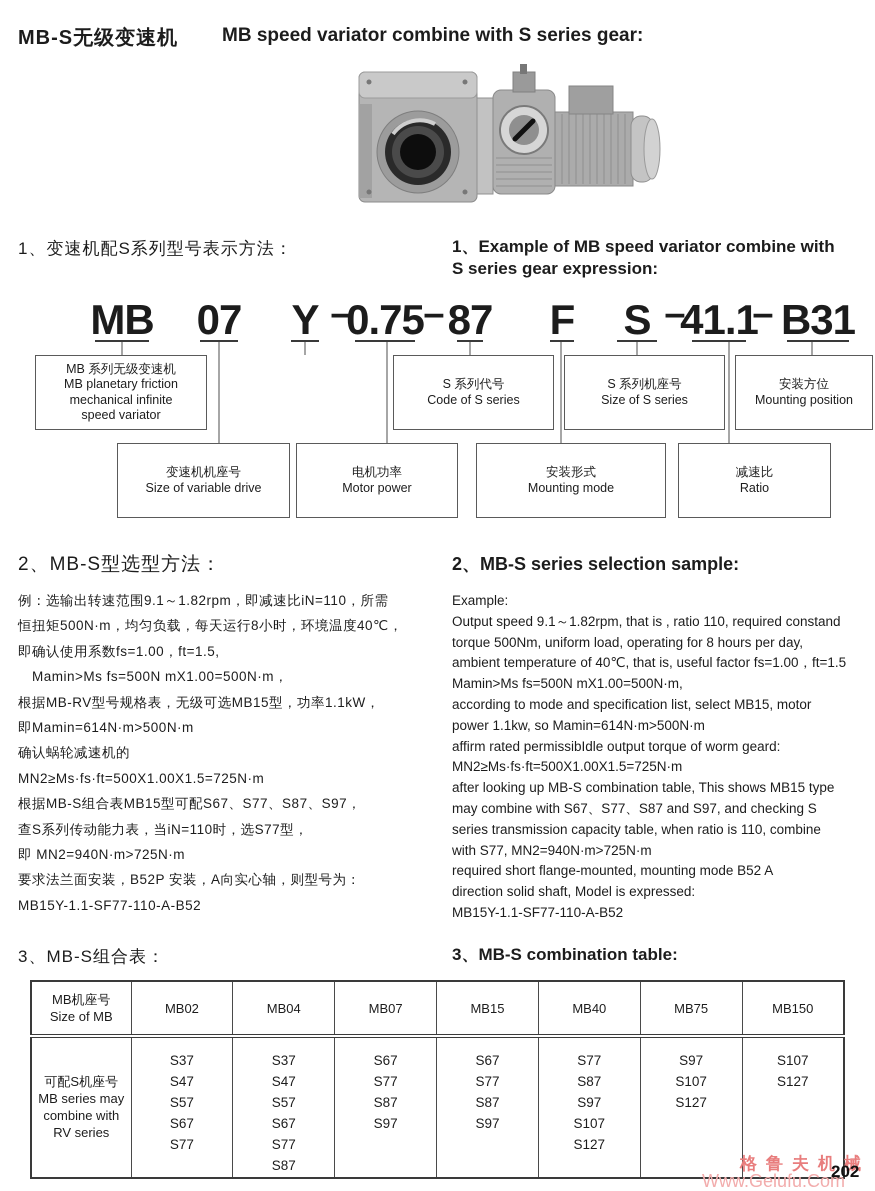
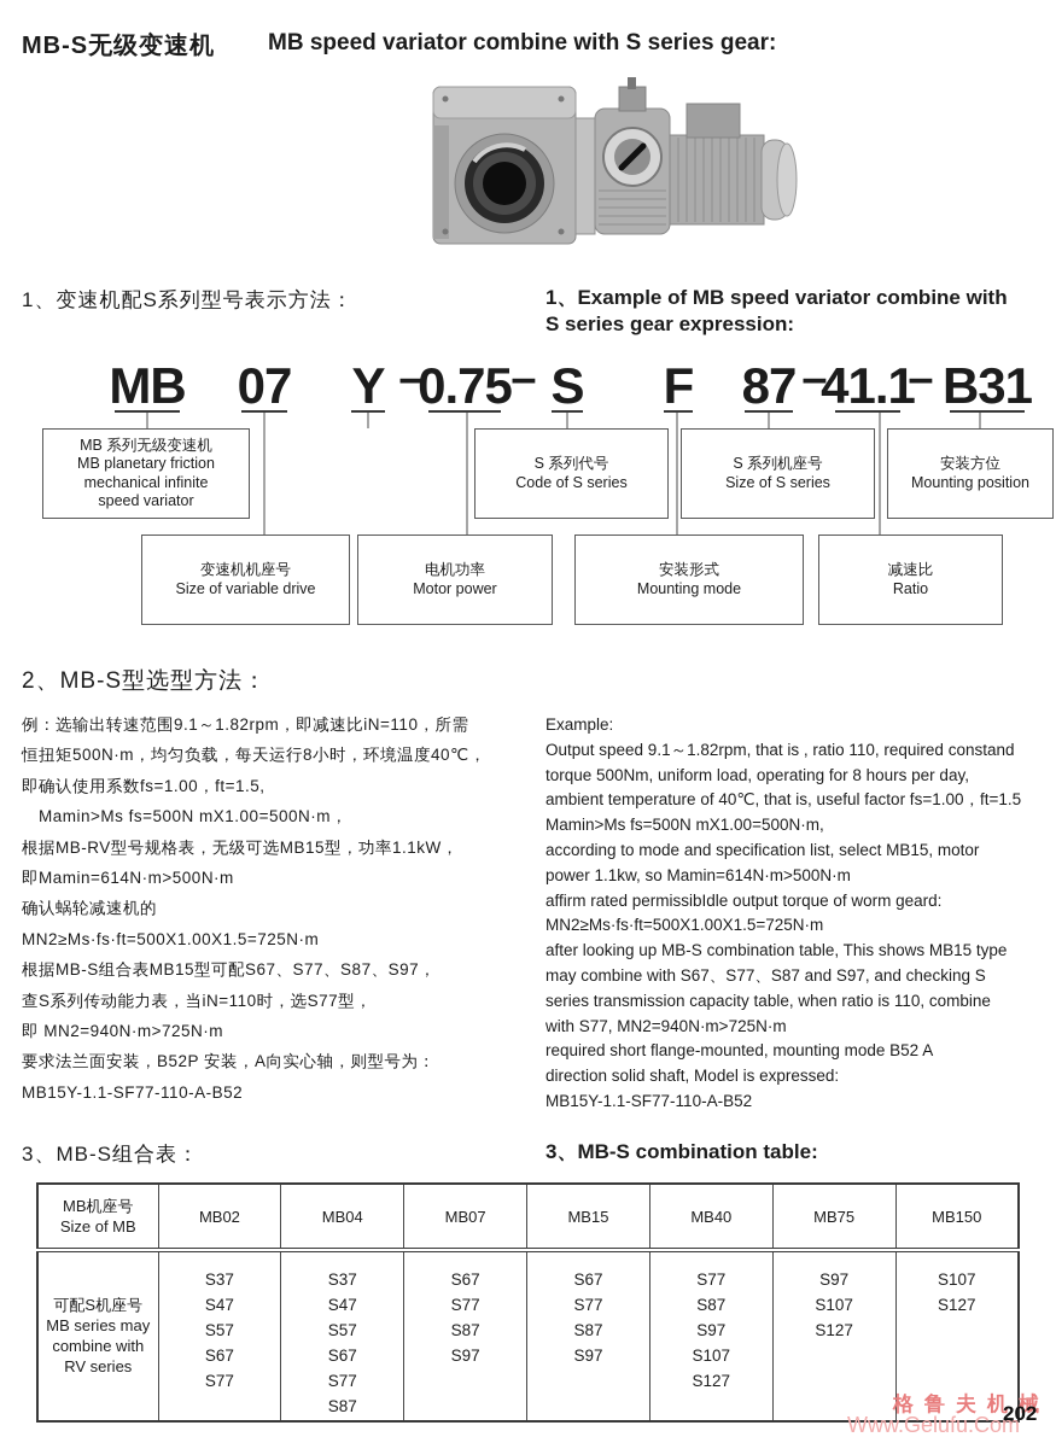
  MB-S无级变速机
  MB speed variator combine with S series gear:
  1、变速机配S系列型号表示方法：
  1、Example of MB speed variator combine with
  S series gear expression:
  MB
  07
  Y
  –
  0.75
  –
- 87
+ S
  F
- S
+ 87
  –
  41.1
  –
  B31
  MB 系列无级变速机
  MB planetary friction
  mechanical infinite
  speed variator
  S 系列代号
  Code of S series
  S 系列机座号
  Size of S series
  安装方位
  Mounting position
  变速机机座号
  Size of variable drive
  电机功率
  Motor power
  安装形式
  Mounting mode
  减速比
  Ratio
  2、MB-S型选型方法：
- 2、MB-S series selection sample:
  例：选输出转速范围9.1～1.82rpm，即减速比iN=110，所需
  恒扭矩500N·m，均匀负载，每天运行8小时，环境温度40℃，
  即确认使用系数fs=1.00，ft=1.5,
  Mamin>Ms fs=500N mX1.00=500N·m，
  根据MB-RV型号规格表，无级可选MB15型，功率1.1kW，
  即Mamin=614N·m>500N·m
  确认蜗轮减速机的
  MN2≥Ms·fs·ft=500X1.00X1.5=725N·m
  根据MB-S组合表MB15型可配S67、S77、S87、S97，
  查S系列传动能力表，当iN=110时，选S77型，
  即 MN2=940N·m>725N·m
  要求法兰面安装，B52P 安装，A向实心轴，则型号为：
  MB15Y-1.1-SF77-110-A-B52
  Example:
  Output speed 9.1～1.82rpm, that is , ratio 110, required constand
  torque 500Nm, uniform load, operating for 8 hours per day,
  ambient temperature of 40℃, that is, useful factor fs=1.00，ft=1.5
  Mamin>Ms fs=500N mX1.00=500N·m,
  according to mode and specification list, select MB15, motor
  power 1.1kw, so Mamin=614N·m>500N·m
  affirm rated permissibIdle output torque of worm geard:
  MN2≥Ms·fs·ft=500X1.00X1.5=725N·m
  after looking up MB-S combination table, This shows MB15 type
  may combine with S67、S77、S87 and S97, and checking S
  series transmission capacity table, when ratio is 110, combine
  with S77, MN2=940N·m>725N·m
  required short flange-mounted, mounting mode B52 A
  direction solid shaft, Model is expressed:
  MB15Y-1.1-SF77-110-A-B52
  3、MB-S组合表：
  3、MB-S combination table:
  MB机座号 Size of MB	MB02	MB04	MB07	MB15	MB40	MB75	MB150
  可配S机座号 MB series may combine with RV series	S37 S47 S57 S67 S77	S37 S47 S57 S67 S77 S87	S67 S77 S87 S97	S67 S77 S87 S97	S77 S87 S97 S107 S127	S97 S107 S127	S107 S127
  格鲁夫机械
  Www.Gelufu.Com
  202
